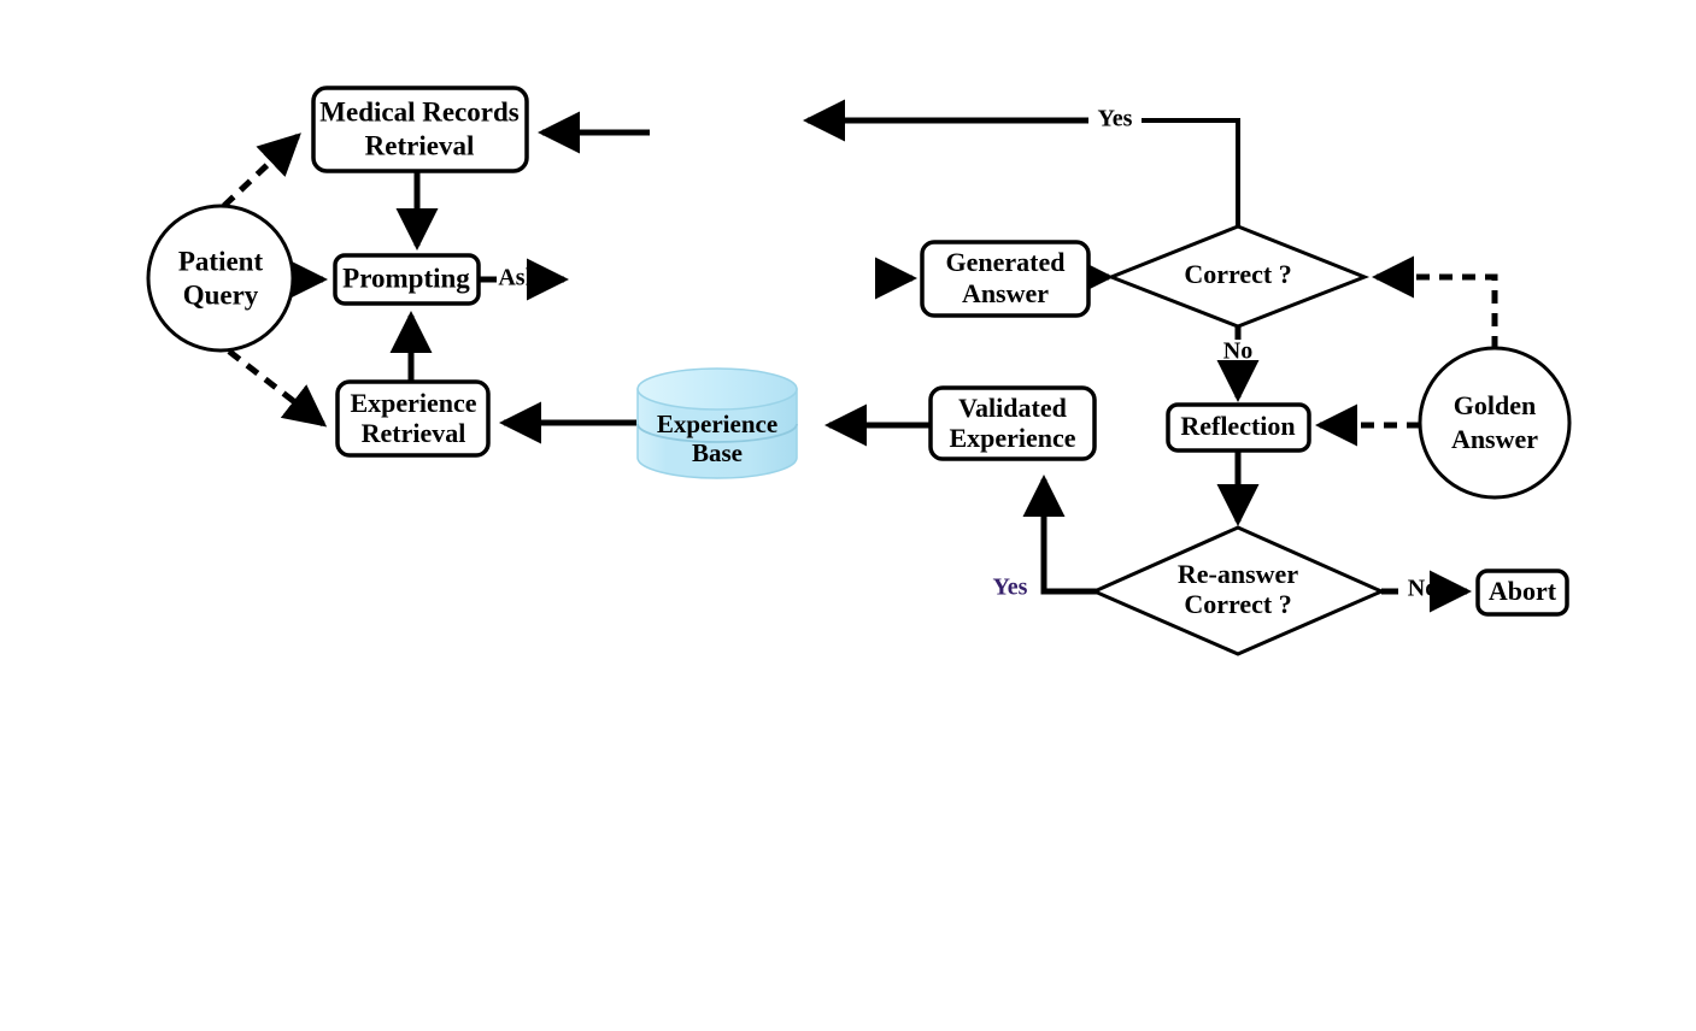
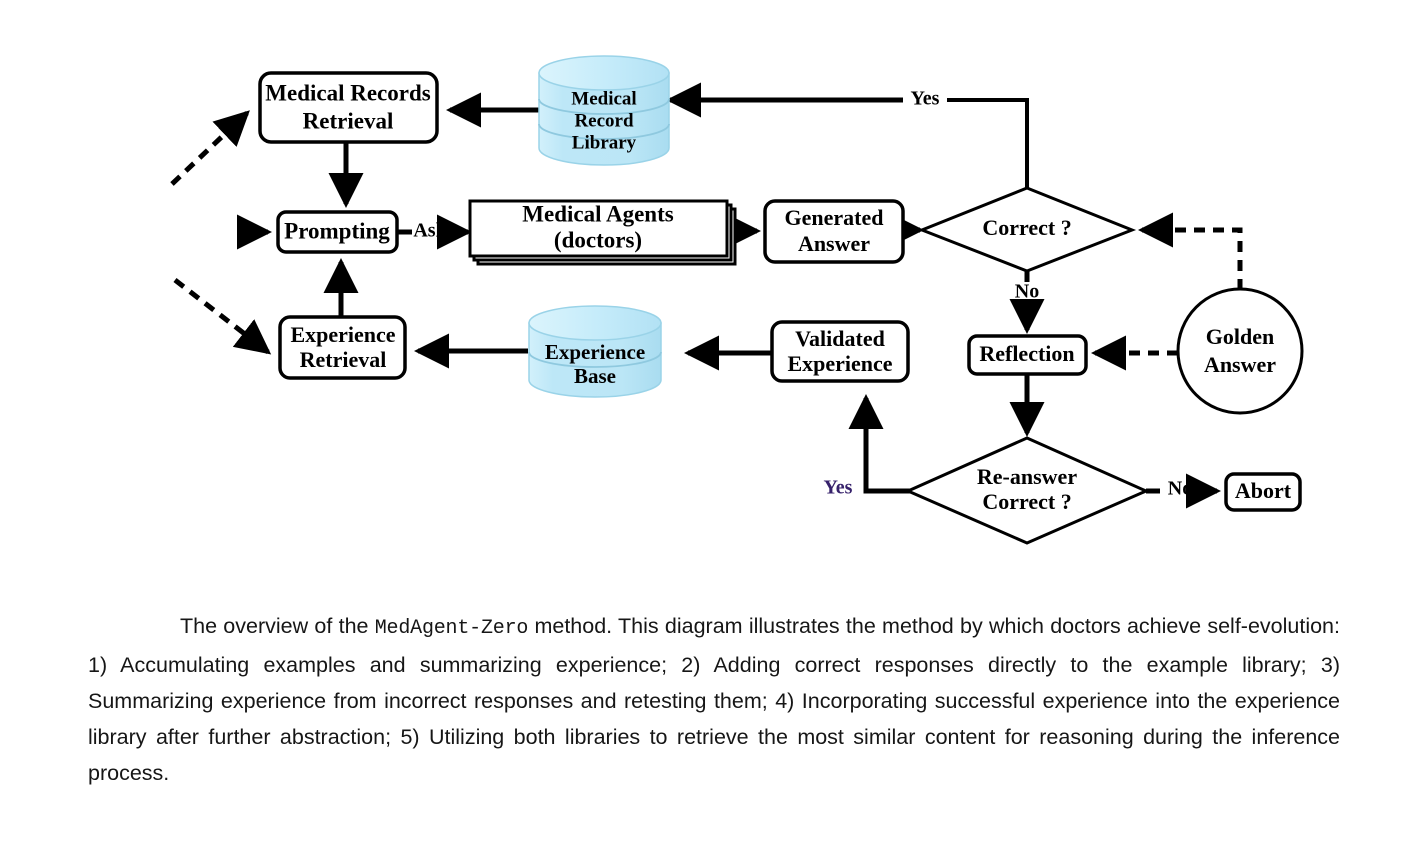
- Patient
- Query
  Medical Records
  Retrieval
+ Medical
+ Record
+ Library
  Prompting
+ Medical Agents
+ (doctors)
  Generated
  Answer
  Correct ?
  Golden
  Answer
  Reflection
  Re-answer
  Correct ?
  Abort
  Validated
  Experience
  Experience
  Base
  Experience
  Retrieval
  Ask
  Yes
  No
  Yes
  No
+ The overview of the MedAgent-Zero method. This diagram illustrates the method by which doctors achieve self-evolution: 1) Accumulating examples and summarizing experience; 2) Adding correct responses directly to the example library; 3) Summarizing experience from incorrect responses and retesting them; 4) Incorporating successful experience into the experience library after further abstraction; 5) Utilizing both libraries to retrieve the most similar content for reasoning during the inference process.
